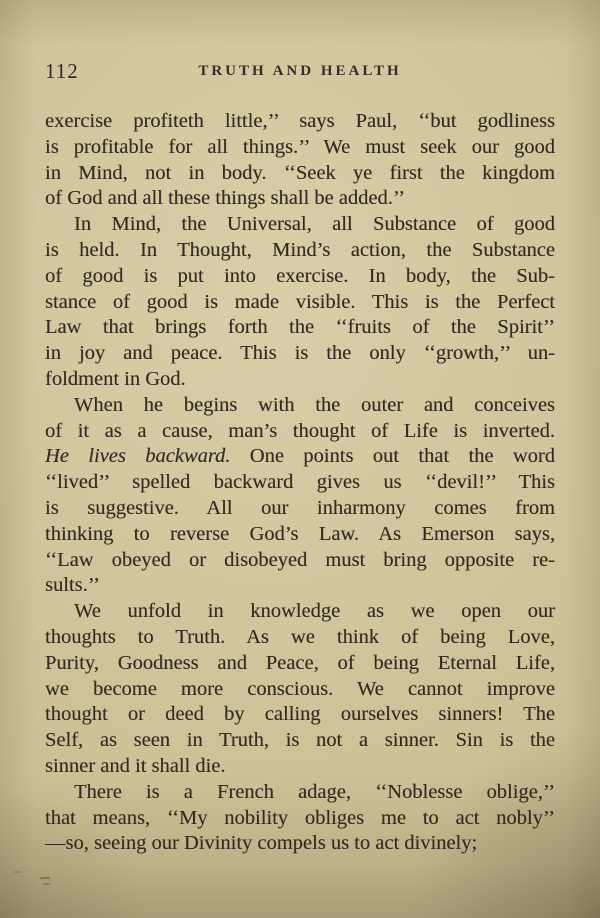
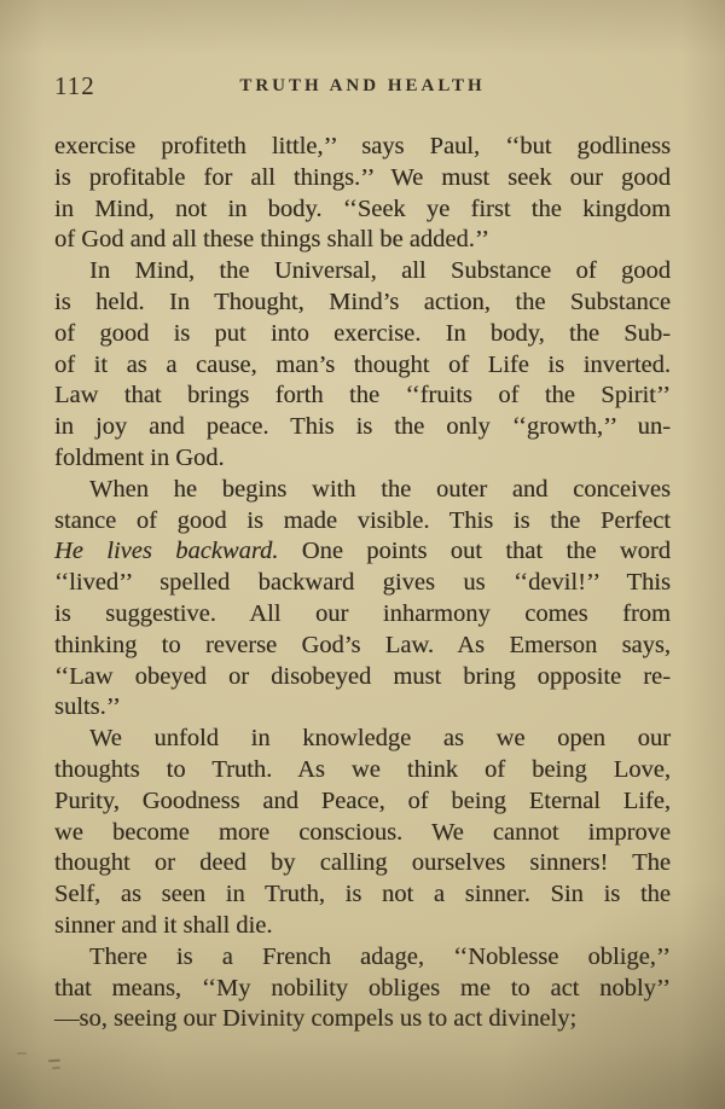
  112
  TRUTH AND HEALTH
  exercise profiteth little,’’ says Paul, ‘‘but godliness
  is profitable for all things.’’ We must seek our good
  in Mind, not in body. ‘‘Seek ye first the kingdom
  of God and all these things shall be added.’’
  In Mind, the Universal, all Substance of good
  is held. In Thought, Mind’s action, the Substance
  of good is put into exercise. In body, the Sub-
- stance of good is made visible. This is the Perfect
+ of it as a cause, man’s thought of Life is inverted.
  Law that brings forth the ‘‘fruits of the Spirit’’
  in joy and peace. This is the only ‘‘growth,’’ un-
  foldment in God.
  When he begins with the outer and conceives
- of it as a cause, man’s thought of Life is inverted.
+ stance of good is made visible. This is the Perfect
  He lives backward. One points out that the word
  ‘‘lived’’ spelled backward gives us ‘‘devil!’’ This
  is suggestive. All our inharmony comes from
  thinking to reverse God’s Law. As Emerson says,
  ‘‘Law obeyed or disobeyed must bring opposite re-
  sults.’’
  We unfold in knowledge as we open our
  thoughts to Truth. As we think of being Love,
  Purity, Goodness and Peace, of being Eternal Life,
  we become more conscious. We cannot improve
  thought or deed by calling ourselves sinners! The
  Self, as seen in Truth, is not a sinner. Sin is the
  sinner and it shall die.
  There is a French adage, ‘‘Noblesse oblige,’’
  that means, ‘‘My nobility obliges me to act nobly’’
  —so, seeing our Divinity compels us to act divinely;
